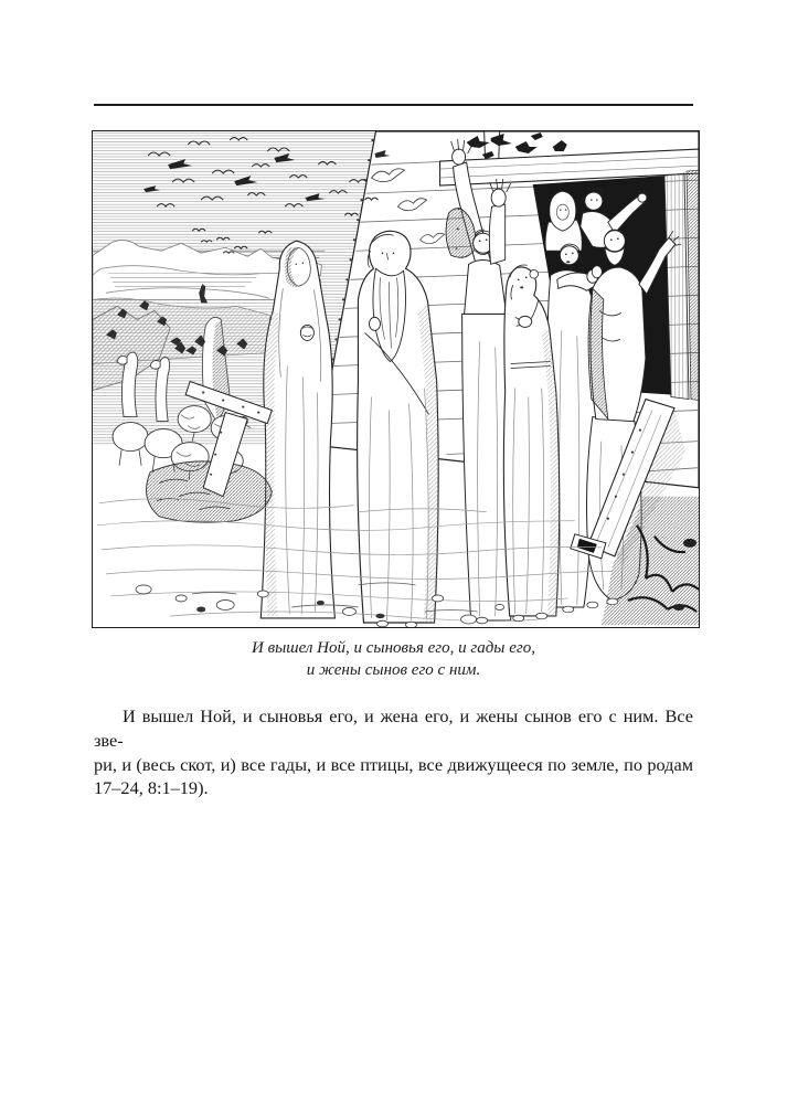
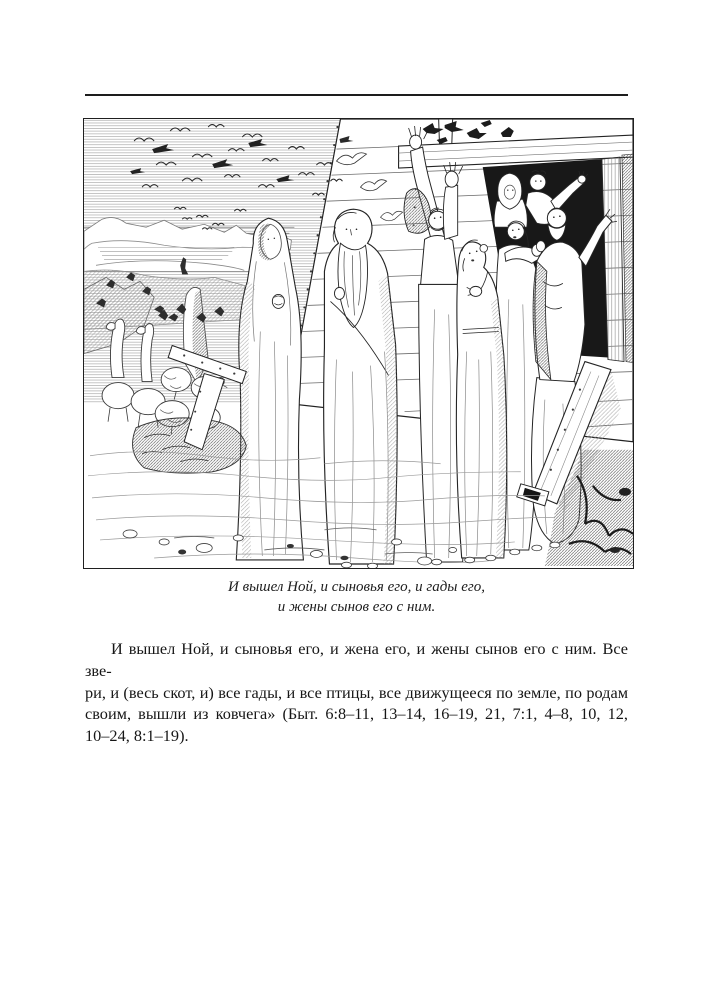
  И вышел Ной, и сыновья его, и гады его,
  и жены сынов его с ним.
  И вышел Ной, и сыновья его, и жена его, и жены сынов его с ним. Все зве-
  ри, и (весь скот, и) все гады, и все птицы, все движущееся по земле, по родам
+ своим, вышли из ковчега» (Быт. 6:8–11, 13–14, 16–19, 21, 7:1, 4–8, 10, 12,
- 17–24, 8:1–19).
+ 10–24, 8:1–19).
